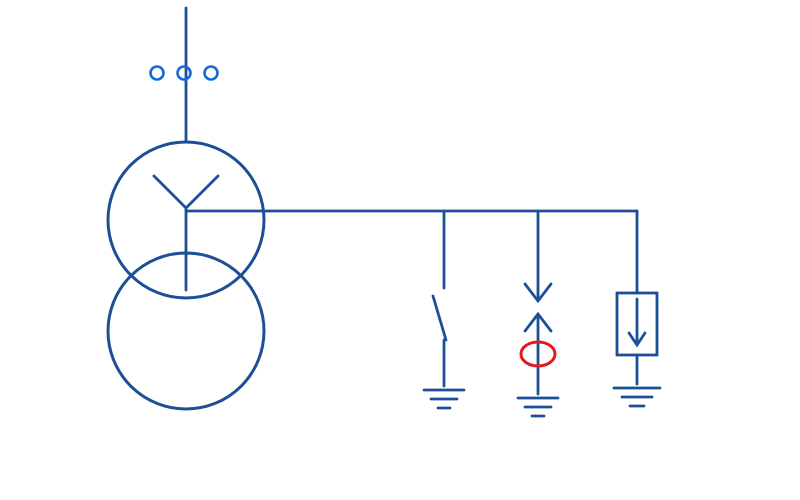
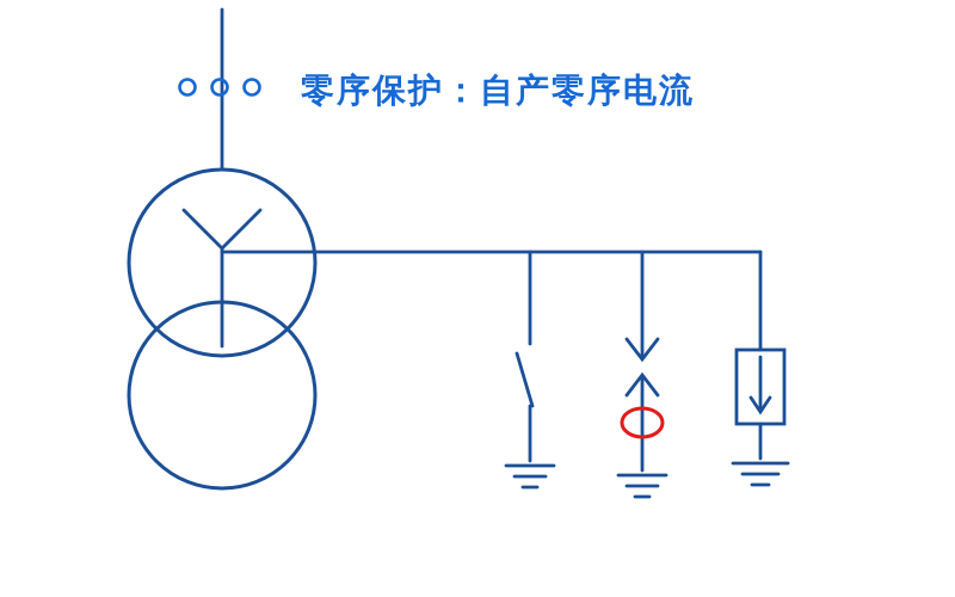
+ 零序保护：自产零序电流
